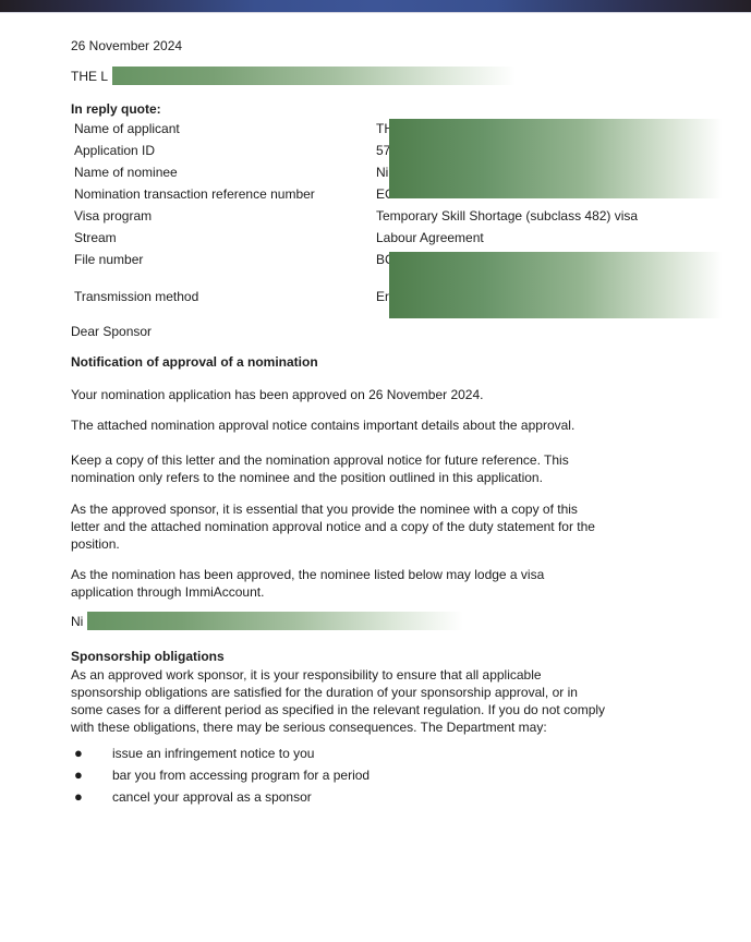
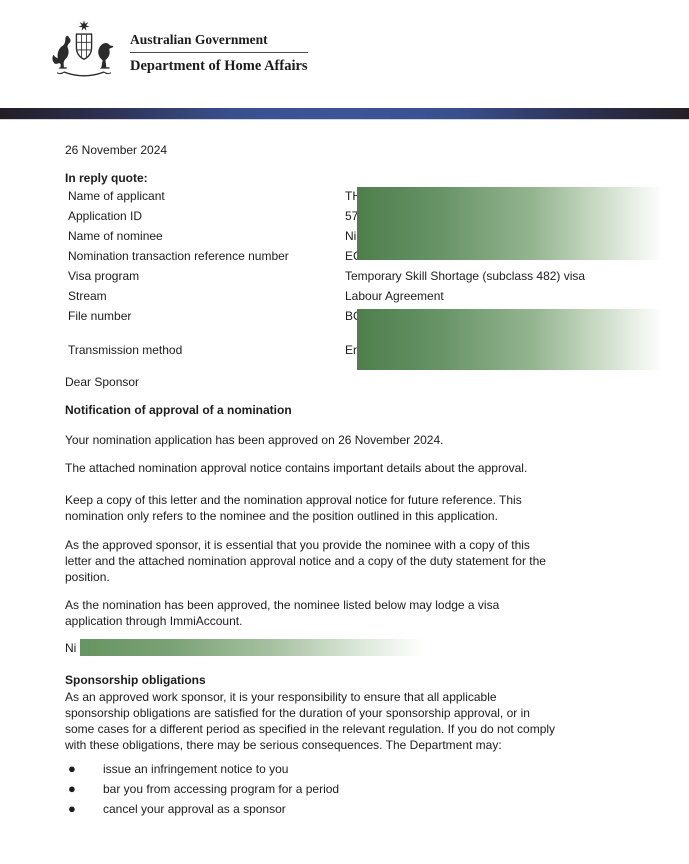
+ Australian Government
+ Department of Home Affairs
  26 November 2024
- THE L
  In reply quote:
  Name of applicant
  Application ID
  57
  Name of nominee
  Ni
  Nomination transaction reference number
  Visa program
  Temporary Skill Shortage (subclass 482) visa
  Stream
  Labour Agreement
  File number
  Transmission method
  Er
  Dear Sponsor
  Notification of approval of a nomination
  Your nomination application has been approved on 26 November 2024.
  The attached nomination approval notice contains important details about the approval.
  Keep a copy of this letter and the nomination approval notice for future reference. This
  nomination only refers to the nominee and the position outlined in this application.
  As the approved sponsor, it is essential that you provide the nominee with a copy of this
  letter and the attached nomination approval notice and a copy of the duty statement for the
  position.
  As the nomination has been approved, the nominee listed below may lodge a visa
  application through ImmiAccount.
  Ni
  Sponsorship obligations
  As an approved work sponsor, it is your responsibility to ensure that all applicable
  sponsorship obligations are satisfied for the duration of your sponsorship approval, or in
  some cases for a different period as specified in the relevant regulation. If you do not comply
  with these obligations, there may be serious consequences. The Department may:
  ●
  issue an infringement notice to you
  ●
  bar you from accessing program for a period
  ●
  cancel your approval as a sponsor
